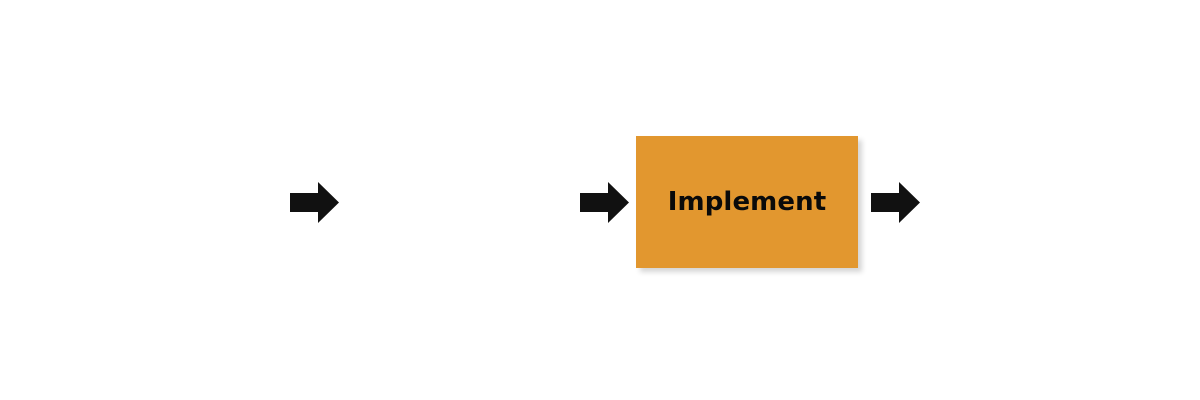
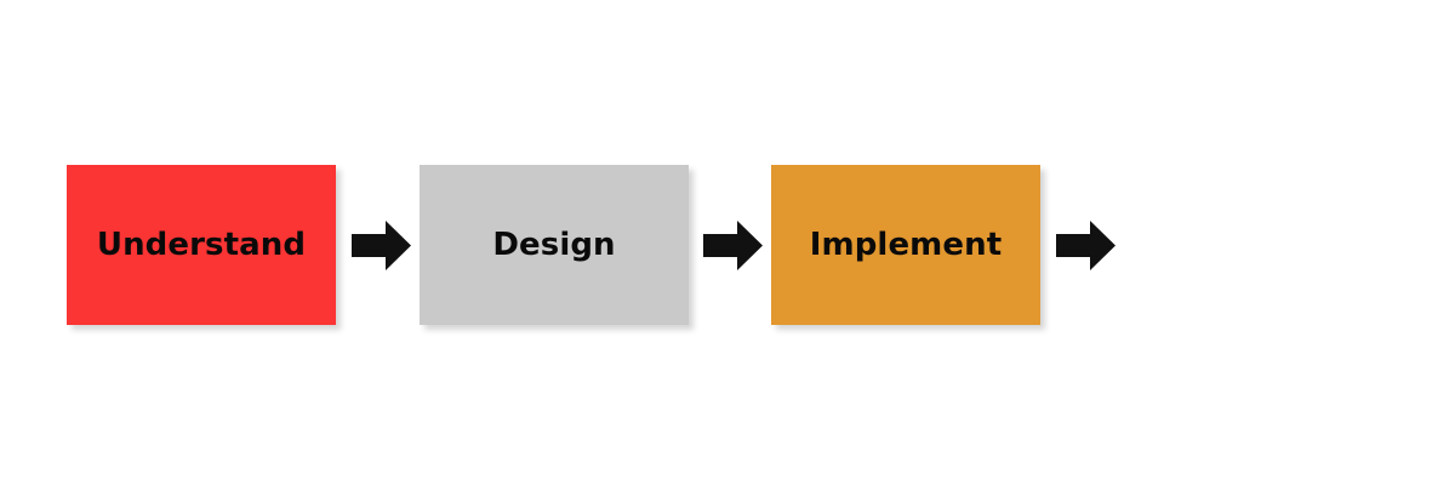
+ Understand
+ Design
  Implement
